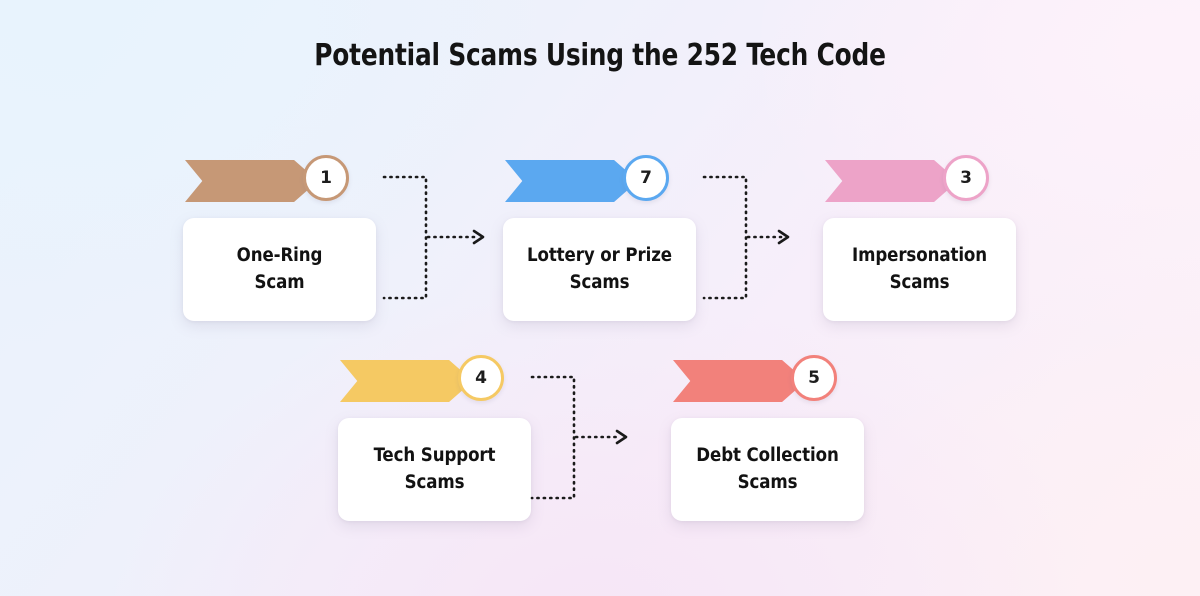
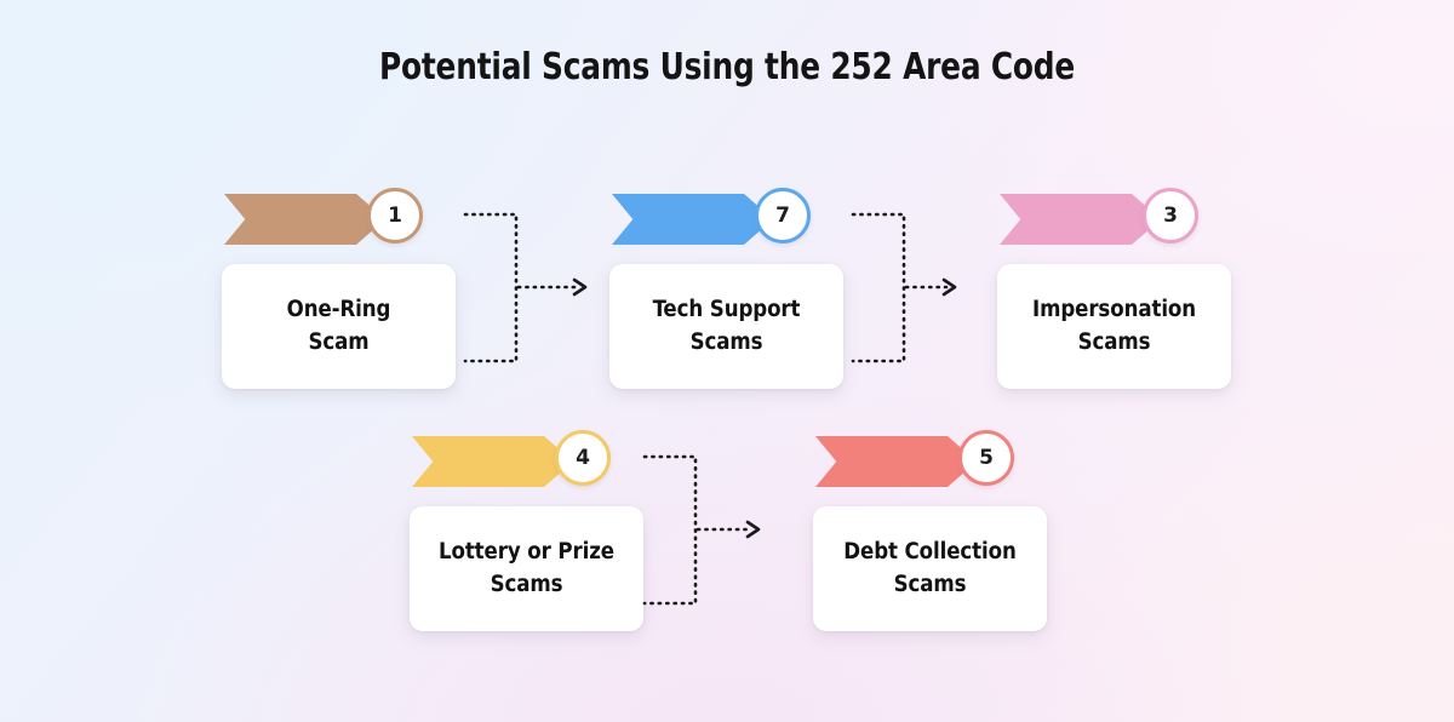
- Potential Scams Using the 252 Tech Code
+ Potential Scams Using the 252 Area Code
  1
  One-Ring
  Scam
  7
- Lottery or Prize
+ Tech Support
  Scams
  3
  Impersonation
  Scams
  4
- Tech Support
+ Lottery or Prize
  Scams
  5
  Debt Collection
  Scams
